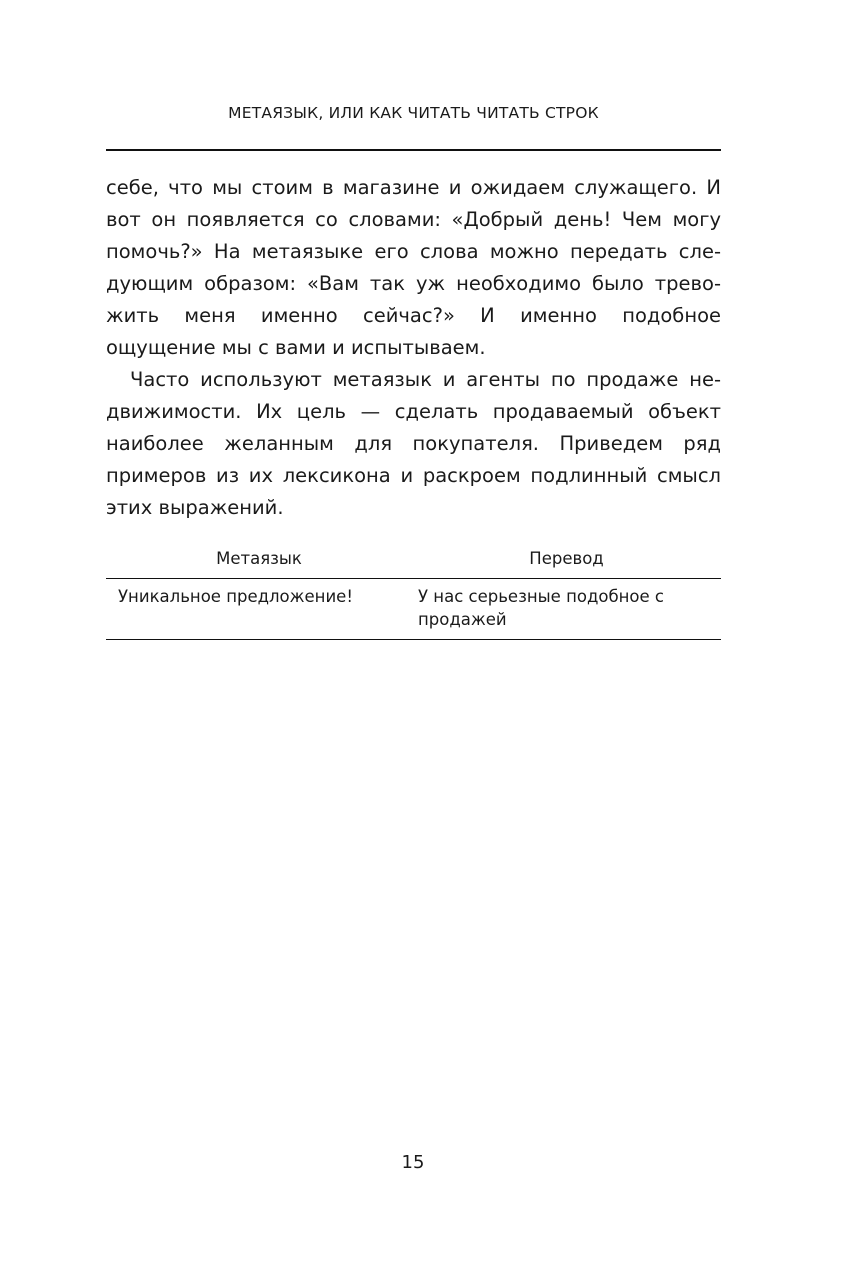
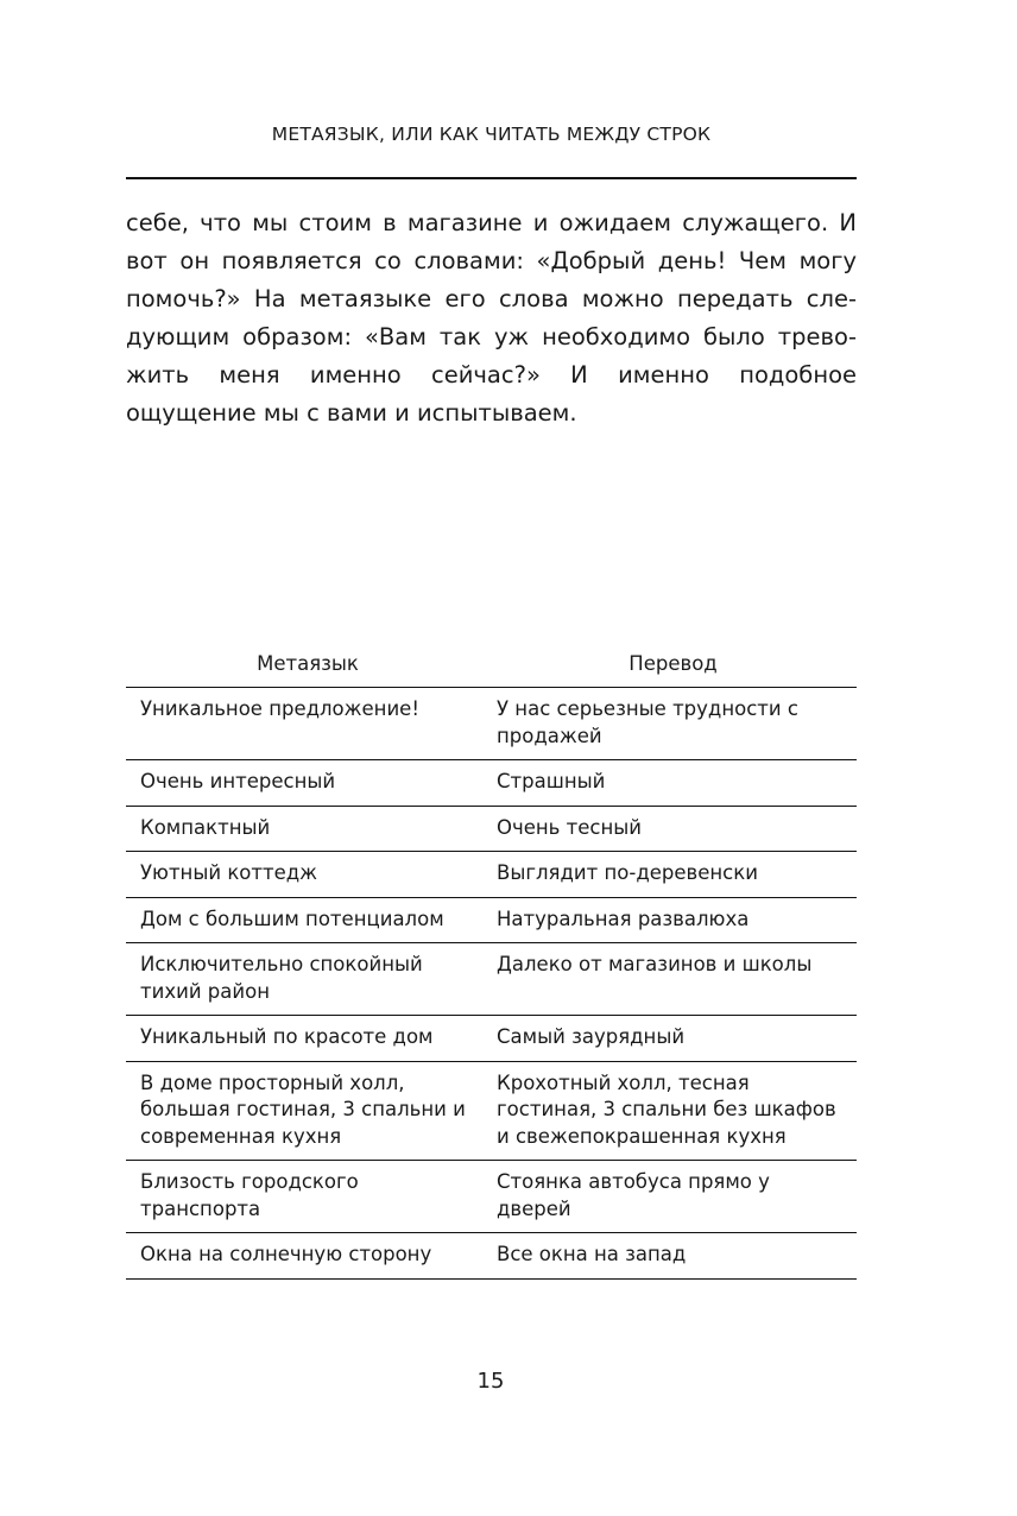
- МЕТАЯЗЫК, ИЛИ КАК ЧИТАТЬ ЧИТАТЬ СТРОК
+ МЕТАЯЗЫК, ИЛИ КАК ЧИТАТЬ МЕЖДУ СТРОК
  себе, что мы стоим в магазине и ожидаем служащего. И вот он появляется со словами: «Добрый день! Чем могу помочь?» На метаязыке его слова можно передать сле­дующим образом: «Вам так уж необходимо было трево­жить меня именно сейчас?» И именно подобное ощущение мы с вами и испытываем.
- Часто используют метаязык и агенты по продаже не­движимости. Их цель — сделать продаваемый объект наи­более желанным для покупателя. Приведем ряд приме­ров из их лексикона и раскроем подлинный смысл этих выражений.
  Метаязык	Перевод
- Уникальное предложение!	У нас серьезные подобное с продажей
+ Уникальное предложение!	У нас серьезные трудности с продажей
+ Очень интересный	Страшный
+ Компактный	Очень тесный
+ Уютный коттедж	Выглядит по-деревенски
+ Дом с большим потенциалом	Натуральная развалюха
+ Исключительно спокойный тихий район	Далеко от магазинов и школы
+ Уникальный по красоте дом	Самый заурядный
+ В доме просторный холл, большая гостиная, 3 спальни и современная кухня	Крохотный холл, тесная гостиная, 3 спальни без шкафов и свежепокрашенная кухня
+ Близость городского транспорта	Стоянка автобуса прямо у дверей
+ Окна на солнечную сторону	Все окна на запад
  15
